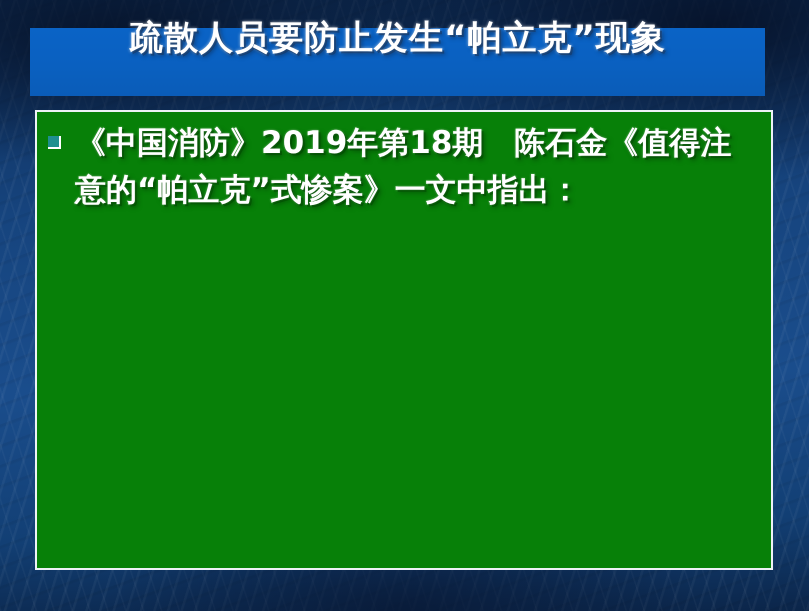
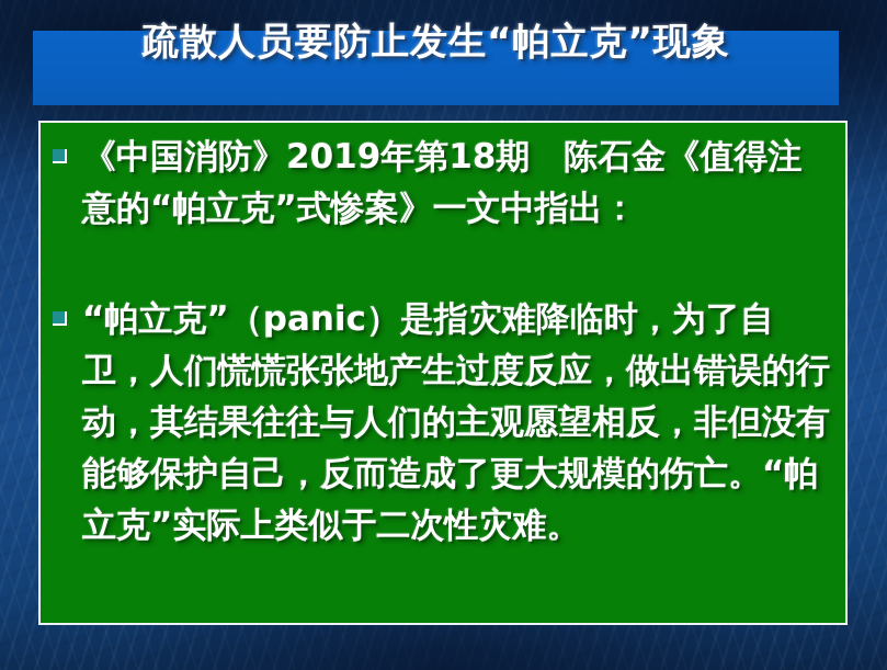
  疏散人员要防止发生“帕立克”现象
  《中国消防》2019年第18期 陈石金《值得注意的“帕立克”式惨案》一文中指出：
+ “帕立克”（panic）是指灾难降临时，为了自卫，人们慌慌张张地产生过度反应，做出错误的行动，其结果往往与人们的主观愿望相反，非但没有能够保护自己，反而造成了更大规模的伤亡。“帕立克”实际上类似于二次性灾难。
